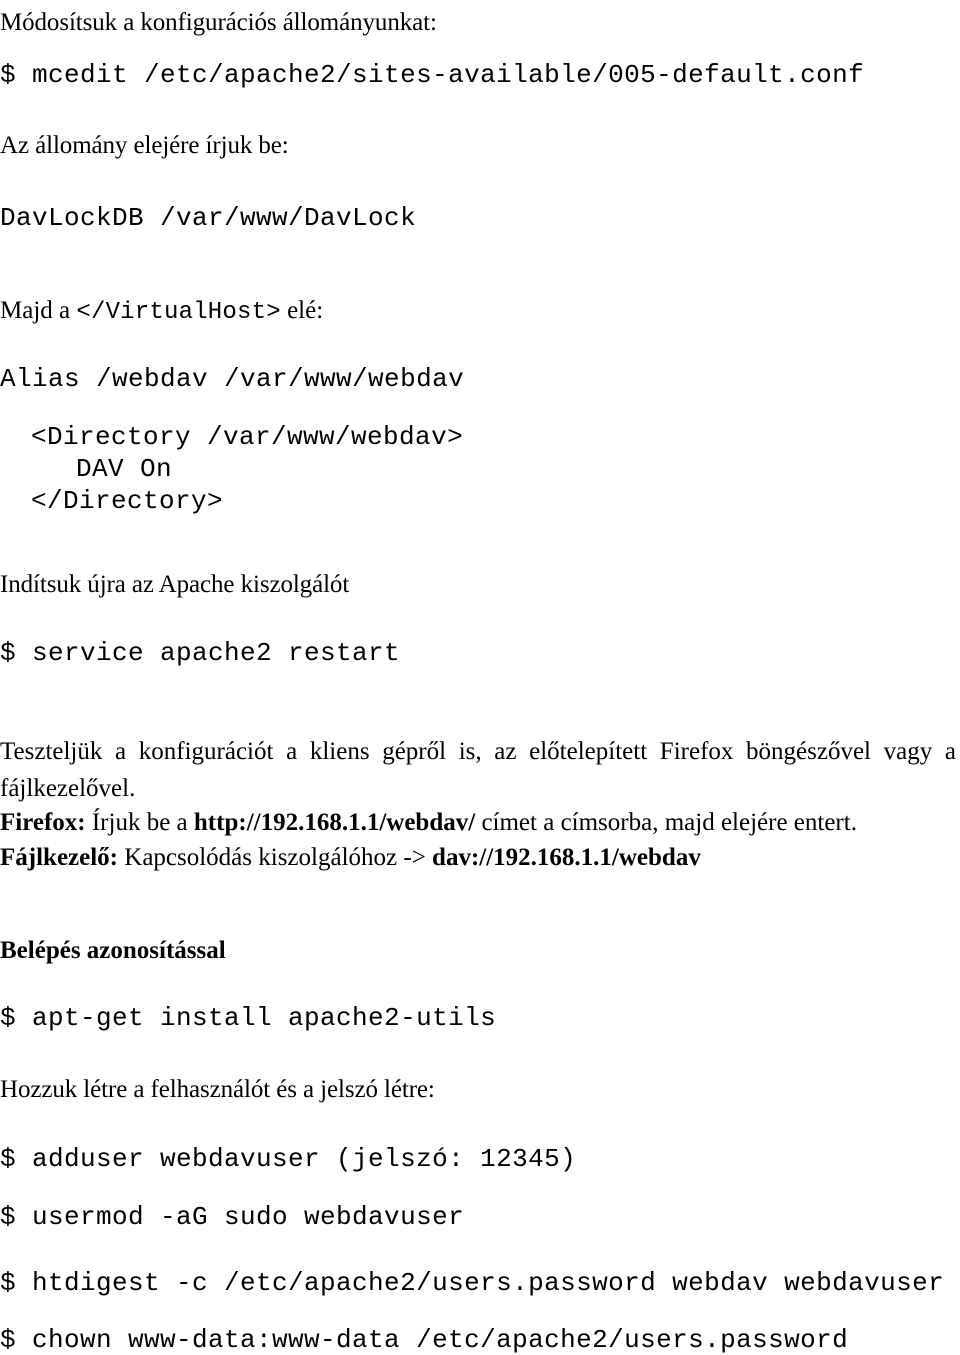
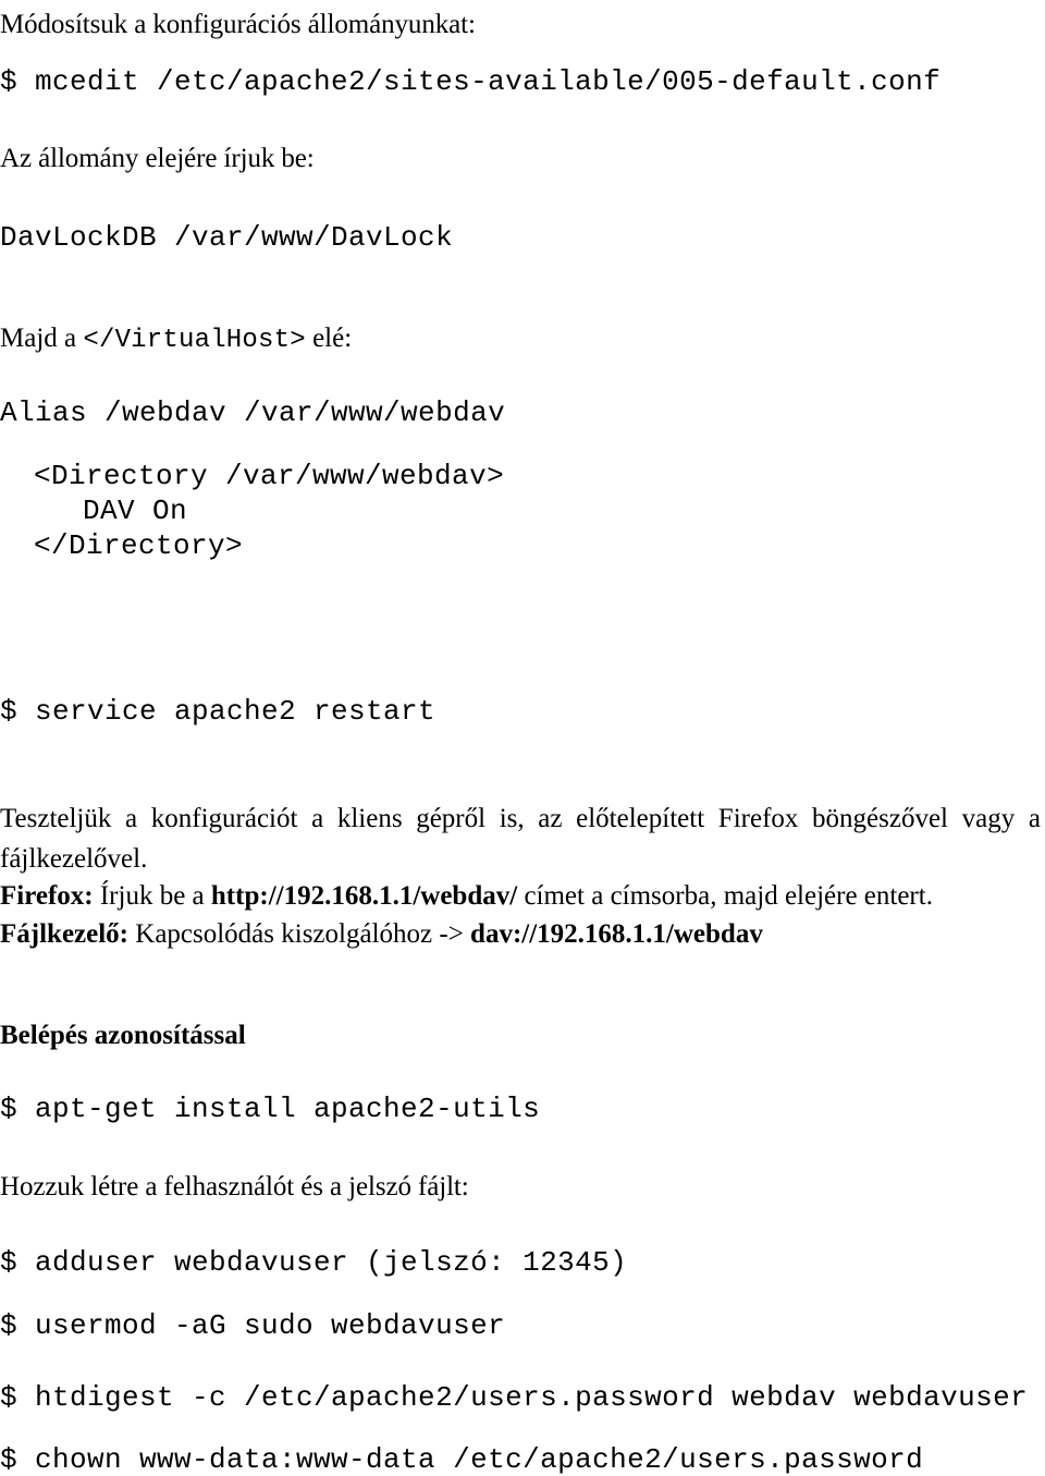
  Módosítsuk a konfigurációs állományunkat:
  $ mcedit /etc/apache2/sites-available/005-default.conf
  Az állomány elejére írjuk be:
  DavLockDB /var/www/DavLock
  Majd a </VirtualHost> elé:
  Alias /webdav /var/www/webdav
  <Directory /var/www/webdav>
  DAV On
  </Directory>
- Indítsuk újra az Apache kiszolgálót
  $ service apache2 restart
  Teszteljük a konfigurációt a kliens gépről is, az előtelepített Firefox böngészővel vagy a fájlkezelővel.
  Firefox: Írjuk be a http://192.168.1.1/webdav/ címet a címsorba, majd elejére entert.
  Fájlkezelő: Kapcsolódás kiszolgálóhoz -> dav://192.168.1.1/webdav
  Belépés azonosítással
  $ apt-get install apache2-utils
- Hozzuk létre a felhasználót és a jelszó létre:
+ Hozzuk létre a felhasználót és a jelszó fájlt:
  $ adduser webdavuser (jelszó: 12345)
  $ usermod -aG sudo webdavuser
  $ htdigest -c /etc/apache2/users.password webdav webdavuser
  $ chown www-data:www-data /etc/apache2/users.password
